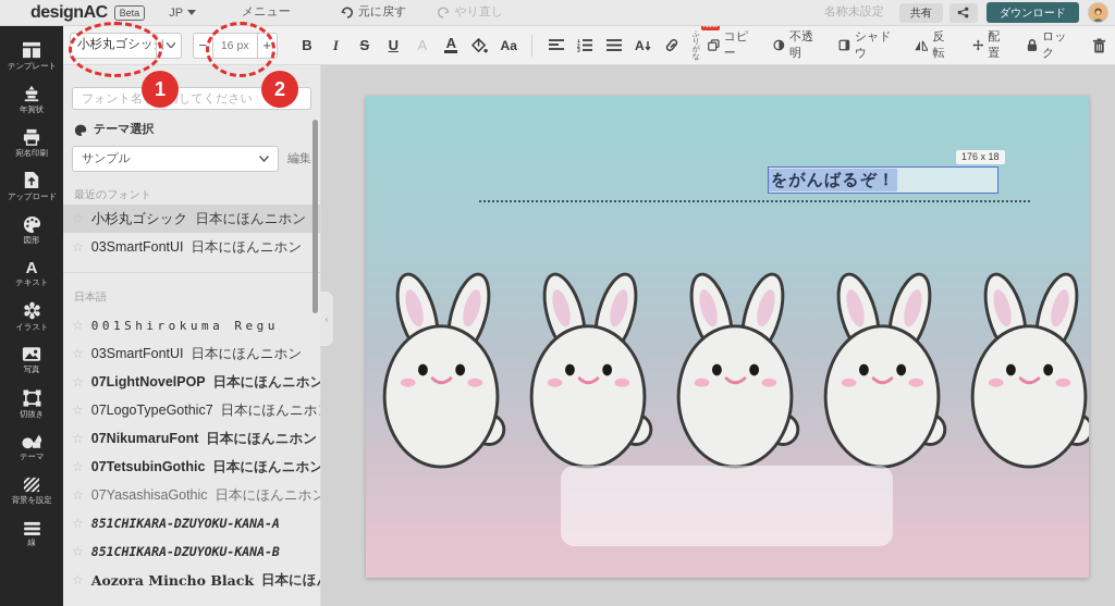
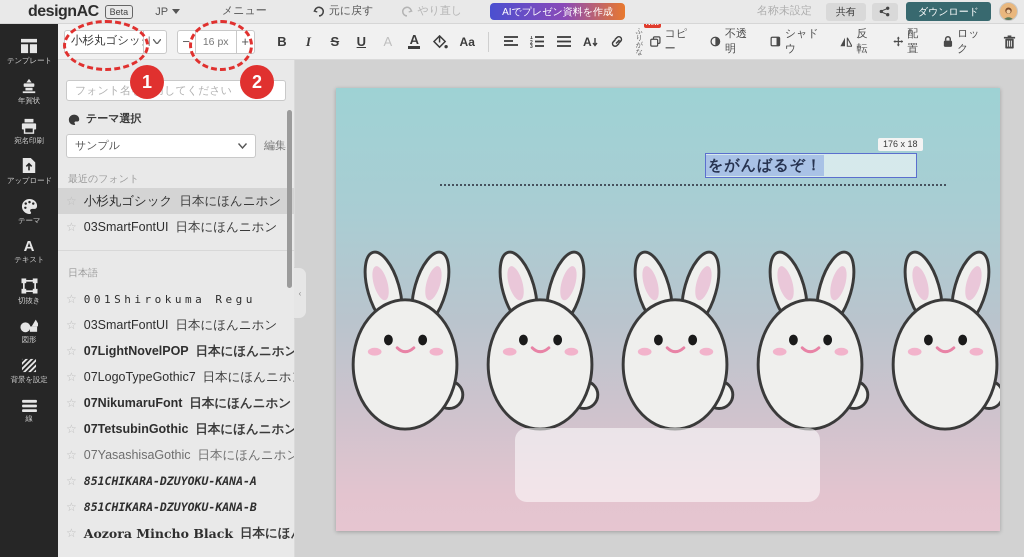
  designAC
  Beta
  JP
  メニュー
  元に戻す
  やり直し
+ AIでプレゼン資料を作成
  名称未設定
  共有
  ダウンロード
  テンプレート
  年賀状
  宛名印刷
  アップロード
- 図形
+ テーマ
  A
  テキスト
- イラスト
- 写真
  切抜き
- テーマ
+ 図形
  背景を設定
  線
  小杉丸ゴシッ
  |
  −
  16 px
  +
  B
  I
  S
  U
  A
  A
  Aa
  A
  コピー
  不透明
  シャドウ
  反転
  配置
  ロック
  フォント名してください
  テーマ選択
  サンプル
  編集
  最近のフォント
  小杉丸ゴシック
  日本にほんニホン
  ☆
  03SmartFontUI
  日本にほんニホン
  日本語
  ☆
  001Shirokuma Regu
  ☆
  03SmartFontUI
  日本にほんニホン
  ☆
  07LightNovelPOP
  日本にほんニホン
  ☆
  07LogoTypeGothic7
  日本にほんニホ
  ☆
  07NikumaruFont
  日本にほんニホン
  ☆
  07TetsubinGothic
  日本にほんニホン
  ☆
  07YasashisaGothic
  日本にほんニホン
  ☆
  851CHIKARA-DZUYOKU-KANA-A
  ☆
  851CHIKARA-DZUYOKU-KANA-B
  ☆
  Aozora Mincho Black
  ‹
  176 x 18
  をがんばるぞ！
  1
  2
